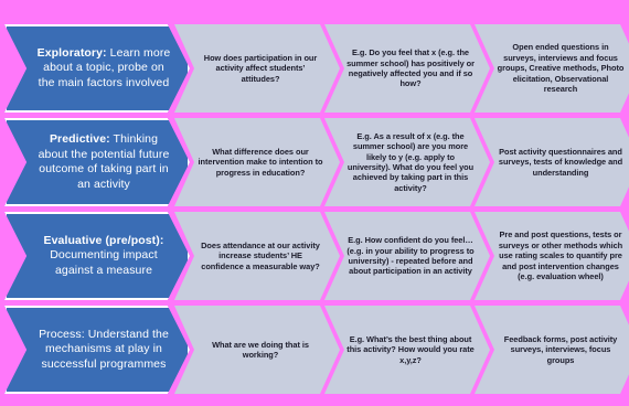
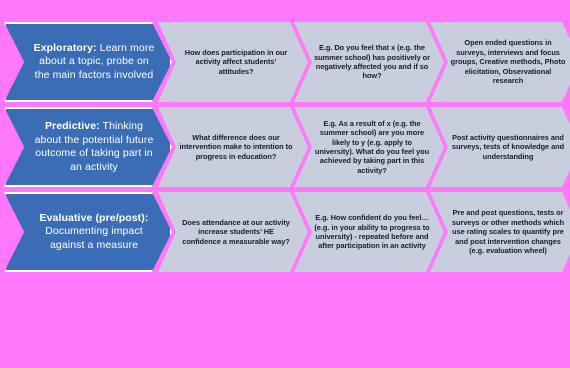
  Exploratory: Learn more about a topic, probe on the main factors involved
  How does participation in our activity affect students’ attitudes?
  E.g. Do you feel that x (e.g. the summer school) has positively or negatively affected you and if so how?
  Open ended questions in surveys, interviews and focus groups, Creative methods, Photo elicitation, Observational research
  Predictive: Thinking about the potential future outcome of taking part in an activity
  What difference does our intervention make to intention to progress in education?
  E.g. As a result of x (e.g. the summer school) are you more likely to y (e.g. apply to university). What do you feel you achieved by taking part in this activity?
  Post activity questionnaires and surveys, tests of knowledge and understanding
  Evaluative (pre/post): Documenting impact against a measure
  Does attendance at our activity increase students’ HE confidence a measurable way?
- E.g. How confident do you feel… (e.g. in your ability to progress to university) - repeated before and about participation in an activity
+ E.g. How confident do you feel… (e.g. in your ability to progress to university) - repeated before and after participation in an activity
  Pre and post questions, tests or surveys or other methods which use rating scales to quantify pre and post intervention changes (e.g. evaluation wheel)
- Process: Understand the mechanisms at play in successful programmes
- What are we doing that is working?
- E.g. What’s the best thing about this activity? How would you rate x,y,z?
- Feedback forms, post activity surveys, interviews, focus groups
